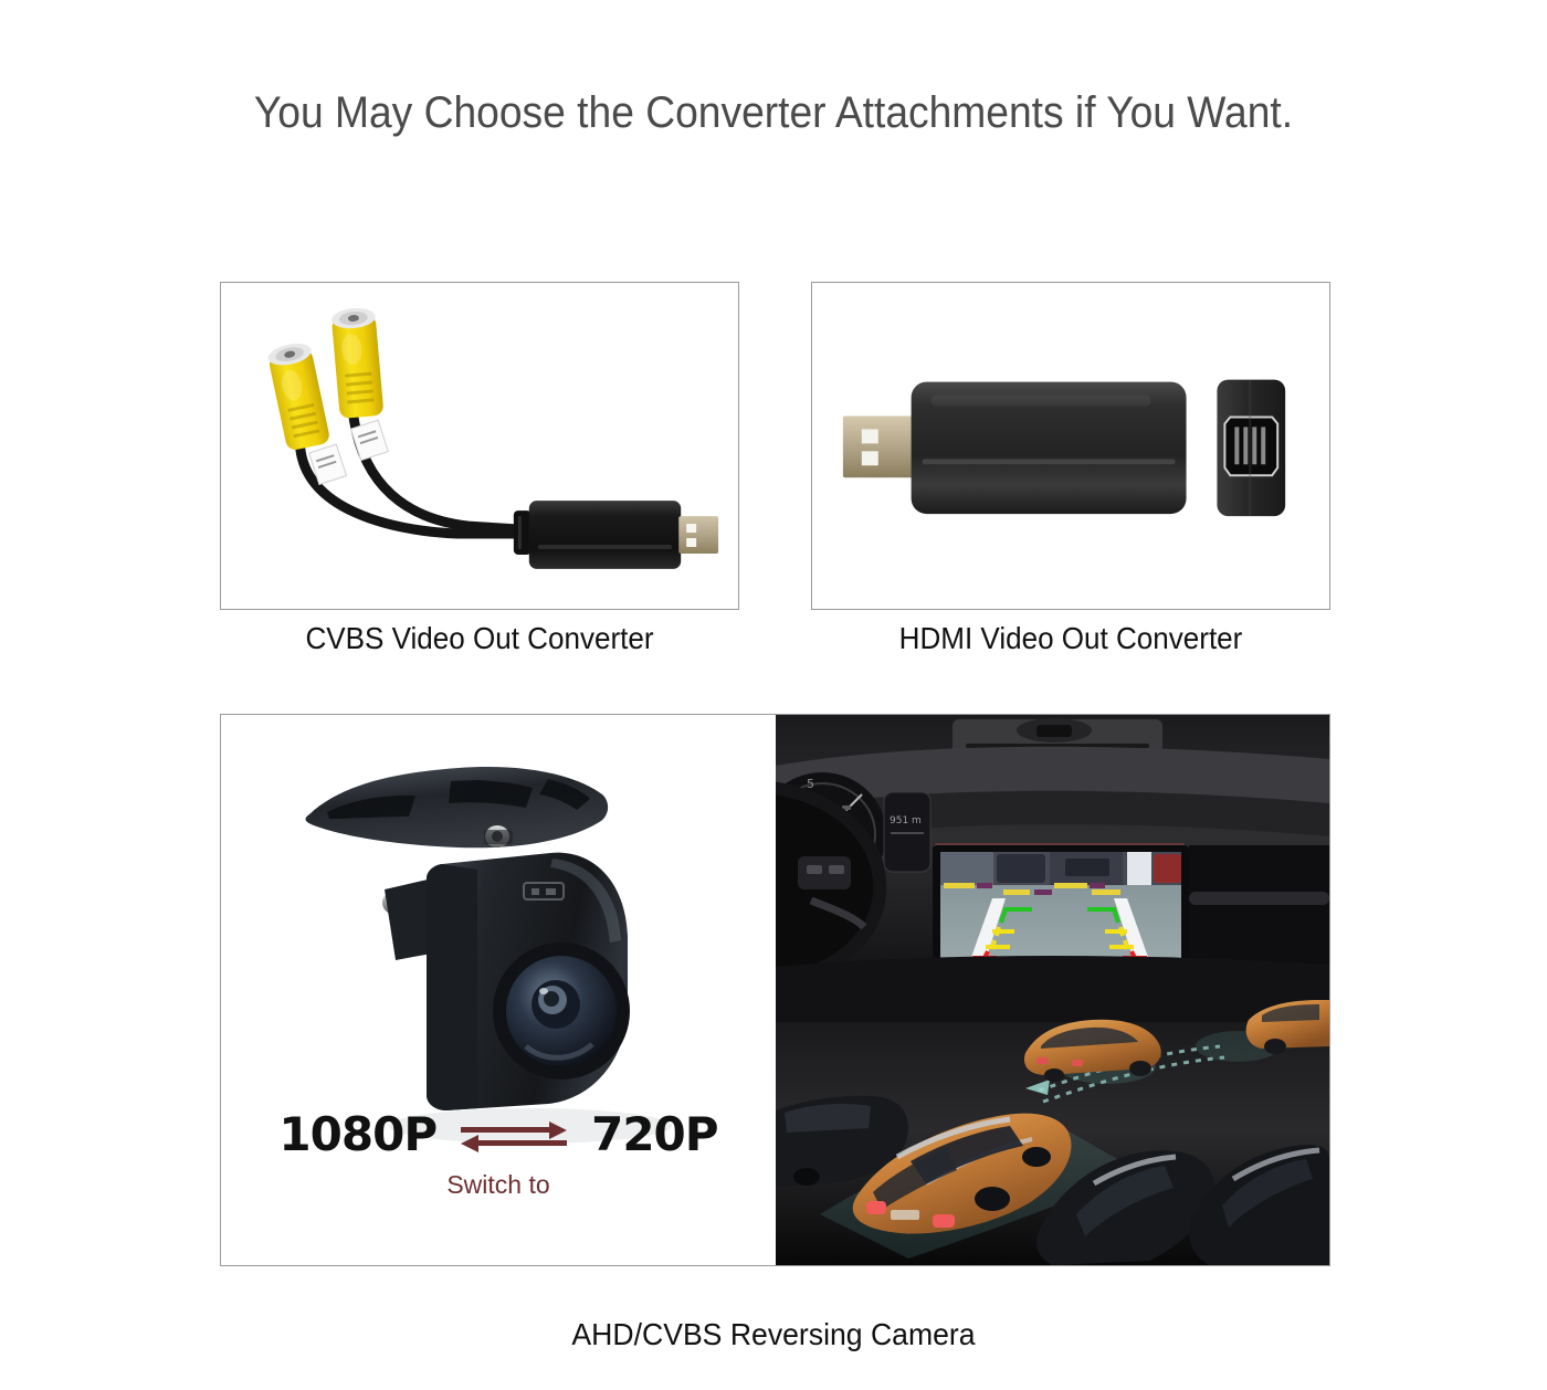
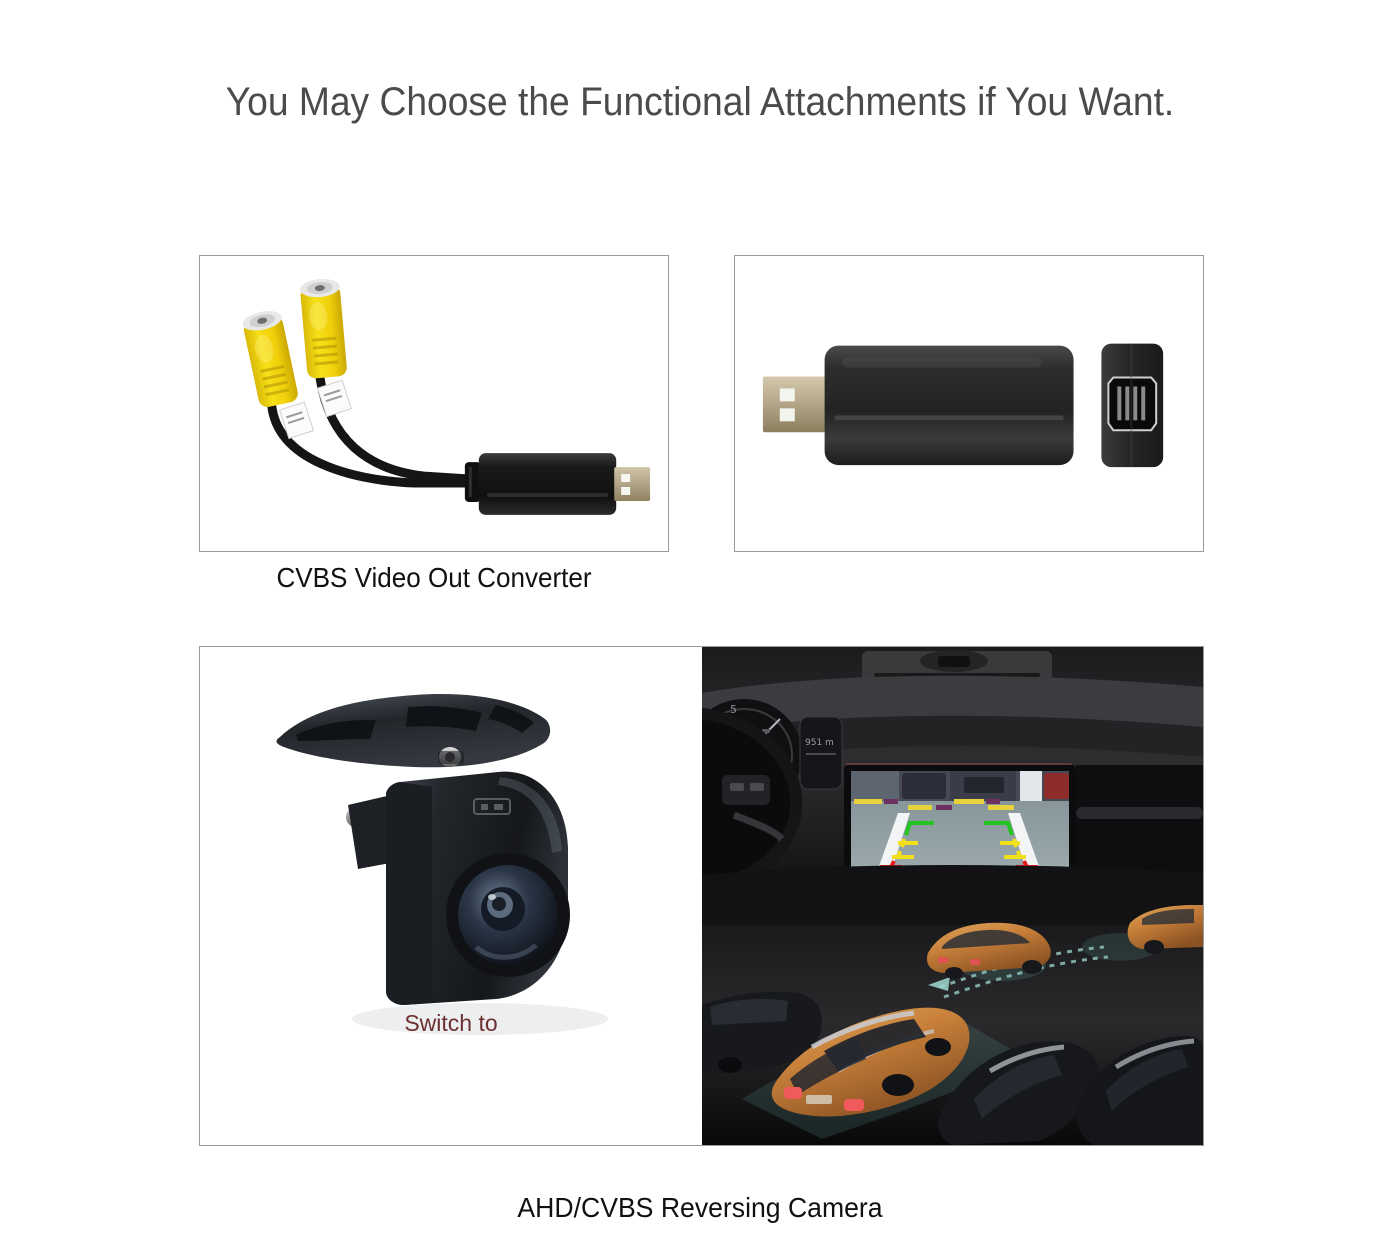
- You May Choose the Converter Attachments if You Want.
+ You May Choose the Functional Attachments if You Want.
  CVBS Video Out Converter
- HDMI Video Out Converter
- 1080P
- 720P
  Switch to
  5
  951 m
  AHD/CVBS Reversing Camera
